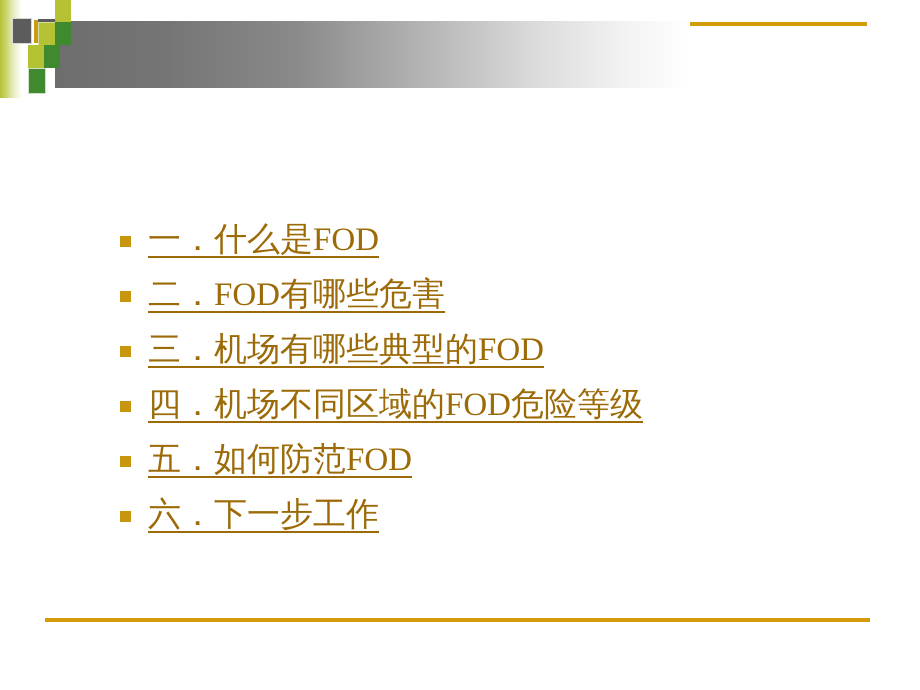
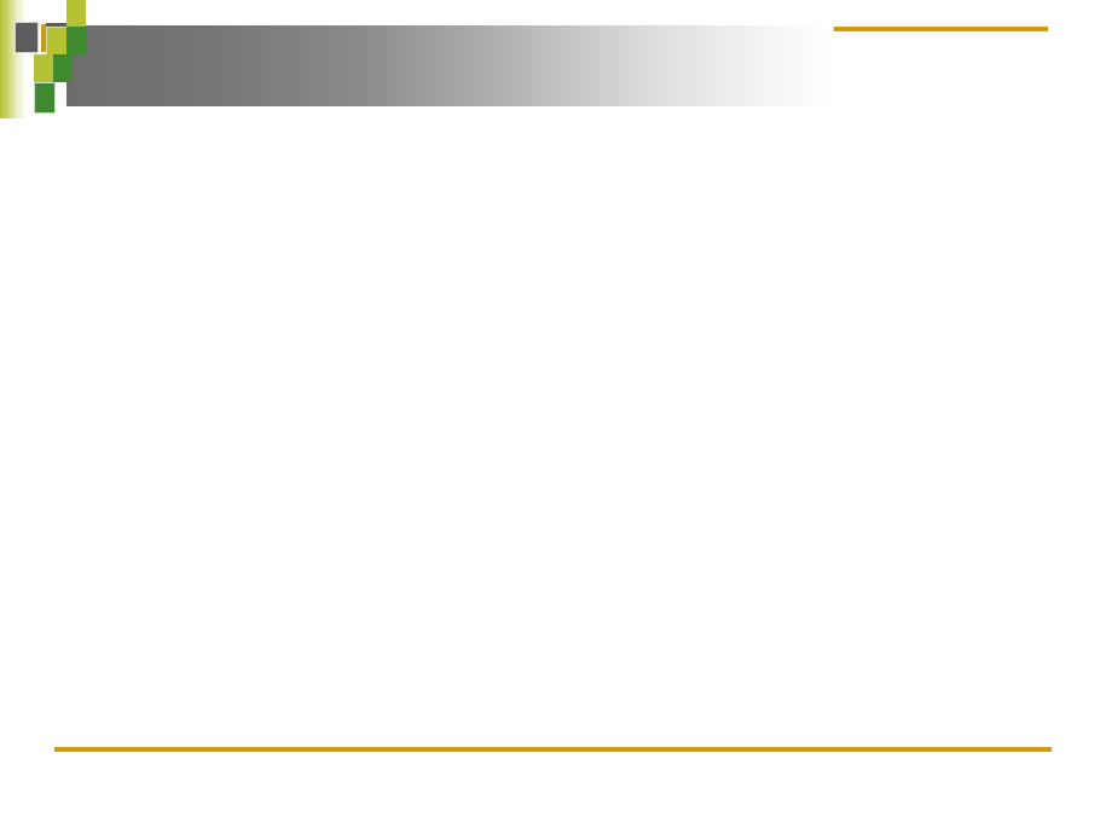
- 一．什么是FOD
- 二．FOD有哪些危害
- 三．机场有哪些典型的FOD
- 四．机场不同区域的FOD危险等级
- 五．如何防范FOD
- 六．下一步工作
